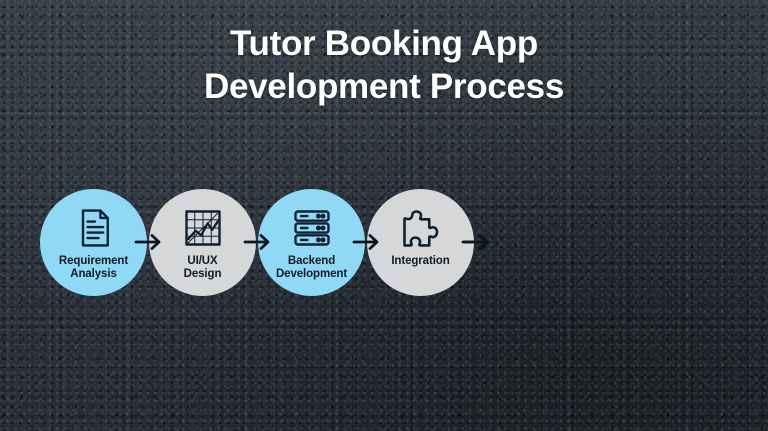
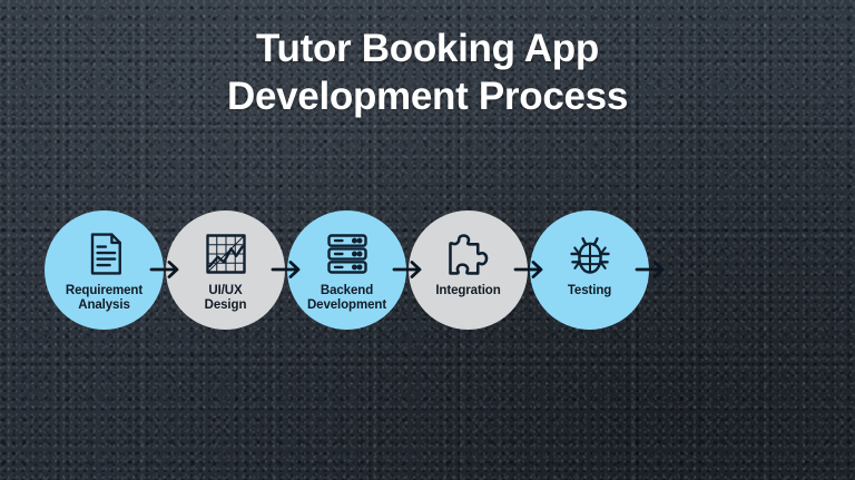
  Tutor Booking App
  Development Process
  Requirement
  Analysis
  UI/UX
  Design
  Backend
  Development
  Integration
+ Testing
